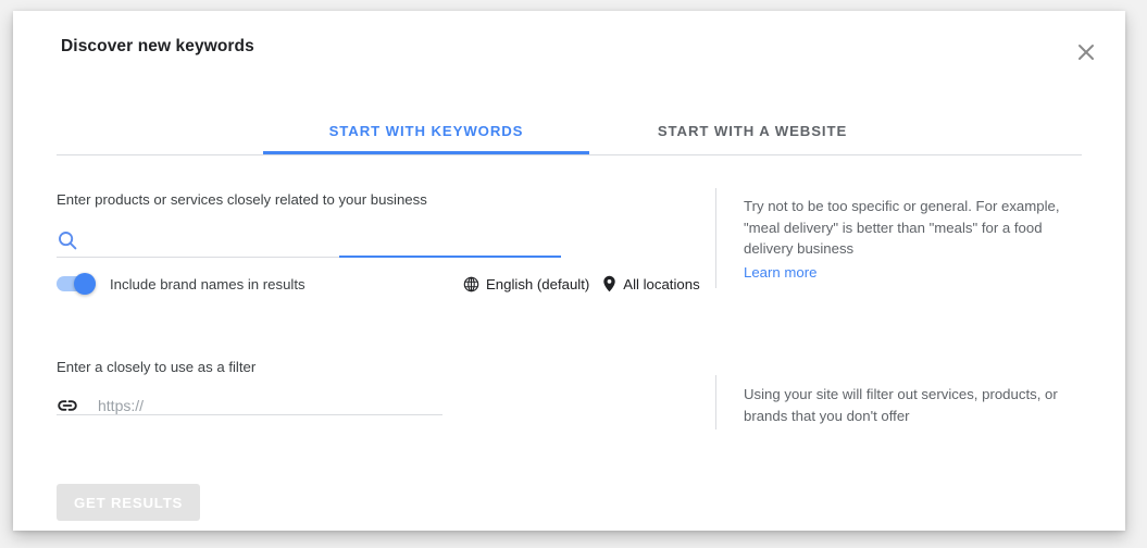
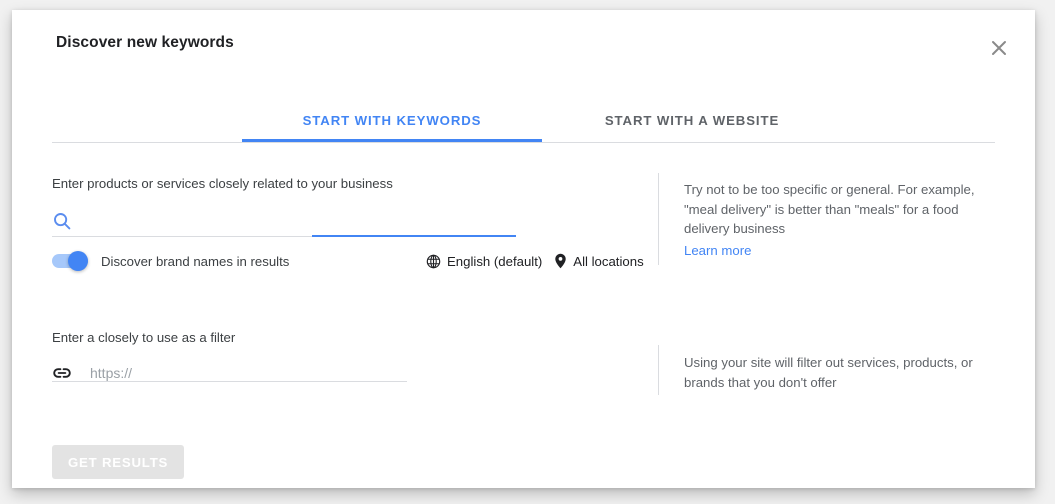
  Discover new keywords
  START WITH KEYWORDS
  START WITH A WEBSITE
  Enter products or services closely related to your business
- Include brand names in results
+ Discover brand names in results
  English (default)
  All locations
  Try not to be too specific or general. For example, "meal delivery" is better than "meals" for a food delivery business
  Learn more
  Enter a closely to use as a filter
  https://
  Using your site will filter out services, products, or brands that you don't offer
  GET RESULTS
